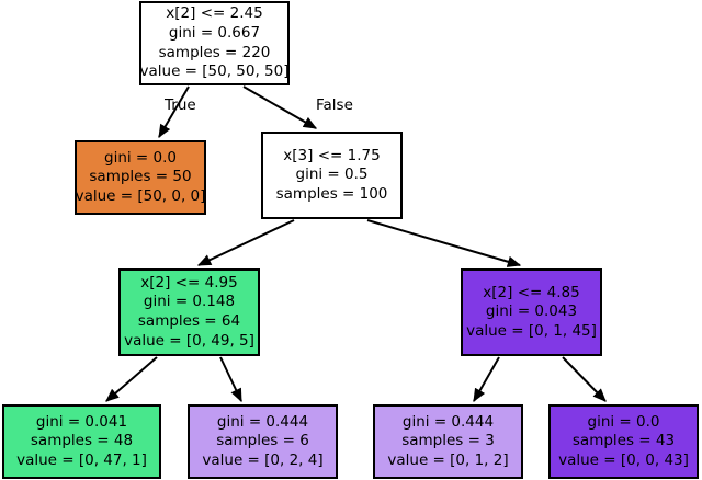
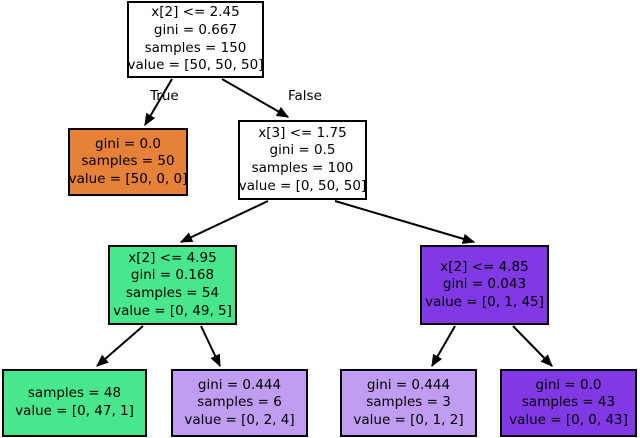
  x[2] <= 2.45
  gini = 0.667
- samples = 220
+ samples = 150
  value = [50, 50, 50]
  gini = 0.0
  samples = 50
  value = [50, 0, 0]
  x[3] <= 1.75
  gini = 0.5
  samples = 100
+ value = [0, 50, 50]
  x[2] <= 4.95
- gini = 0.148
+ gini = 0.168
- samples = 64
+ samples = 54
  value = [0, 49, 5]
  x[2] <= 4.85
  gini = 0.043
  value = [0, 1, 45]
- gini = 0.041
  samples = 48
  value = [0, 47, 1]
  gini = 0.444
  samples = 6
  value = [0, 2, 4]
  gini = 0.444
  samples = 3
  value = [0, 1, 2]
  gini = 0.0
  samples = 43
  value = [0, 0, 43]
  True
  False
